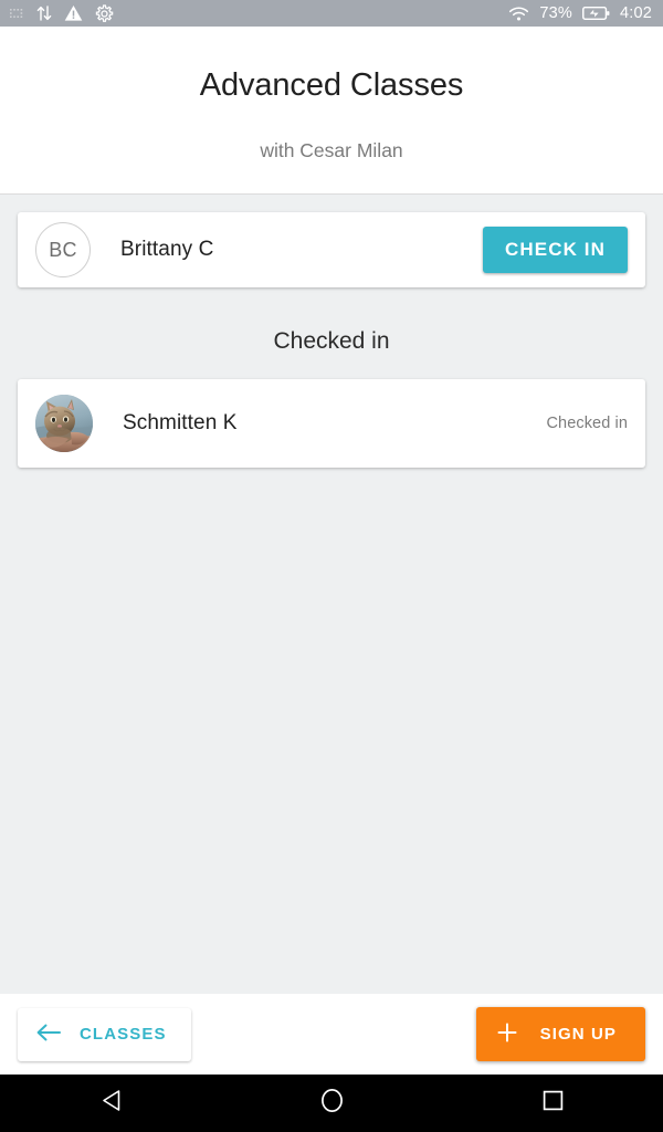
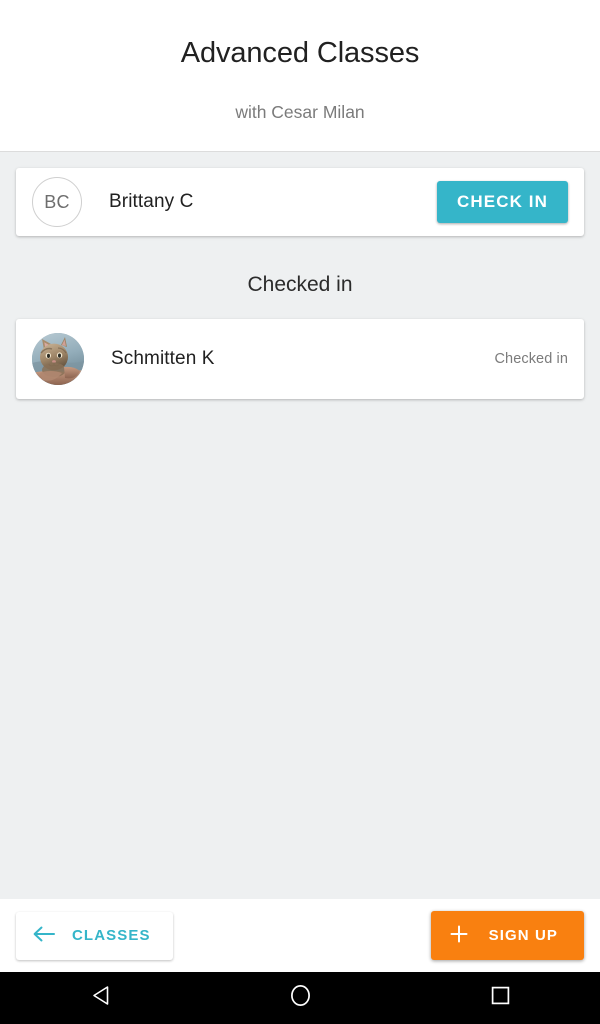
- 73%
- 4:02
  Advanced Classes
  with Cesar Milan
  BC
  Brittany C
  CHECK IN
  Checked in
  Schmitten K
  Checked in
  CLASSES
  SIGN UP
